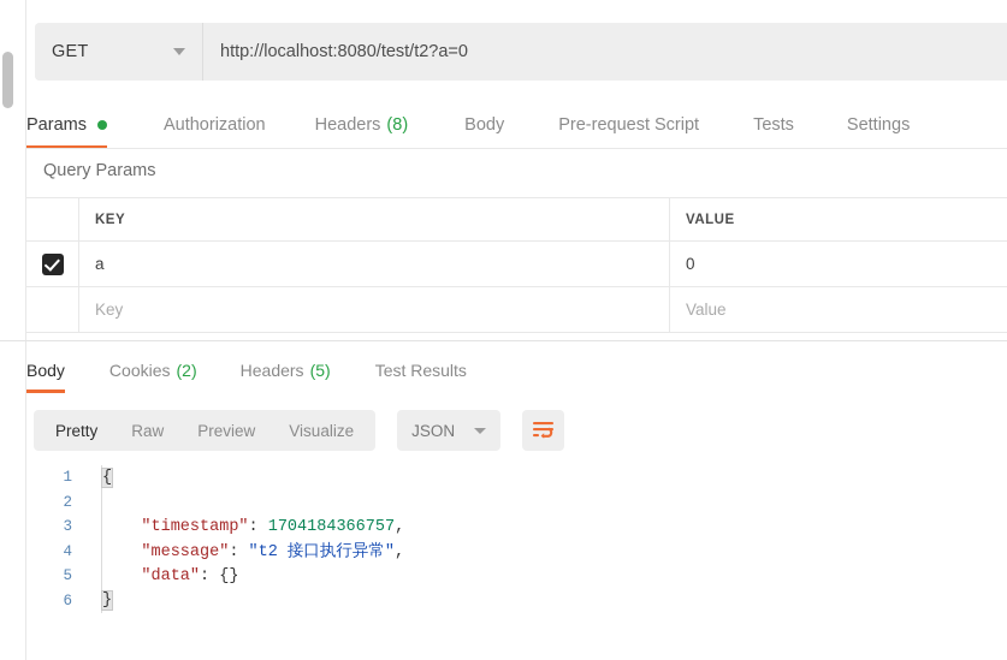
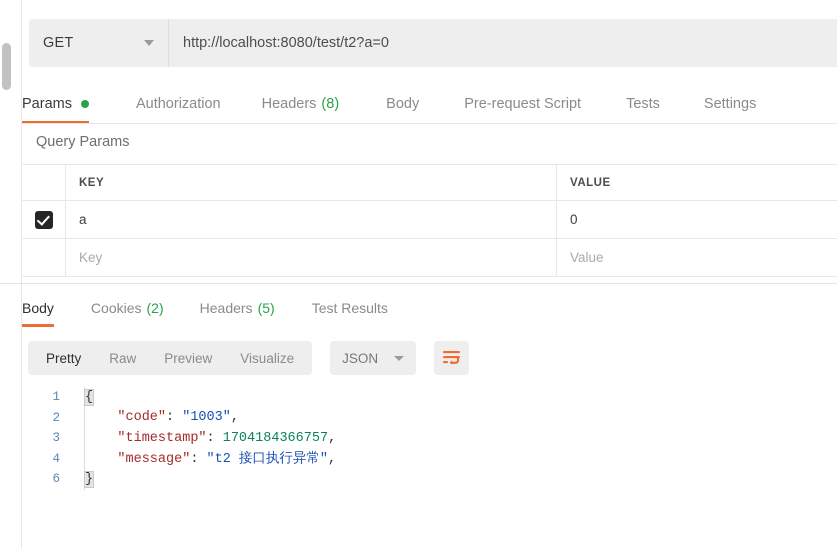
  GET
  http://localhost:8080/test/t2?a=0
  Params
  Authorization
  Headers
  (8)
  Body
  Pre-request Script
  Tests
  Settings
  Query Params
  KEY
  VALUE
  a
  0
  Key
  Value
  Body
  Cookies
  (2)
  Headers
  (5)
  Test Results
  Pretty
  Raw
  Preview
  Visualize
  JSON
  1
  {
  2
+ "code": "1003",
  3
  "timestamp": 1704184366757,
  4
  "message": "t2 接口执行异常",
- 5
- "data": {}
  6
  }
